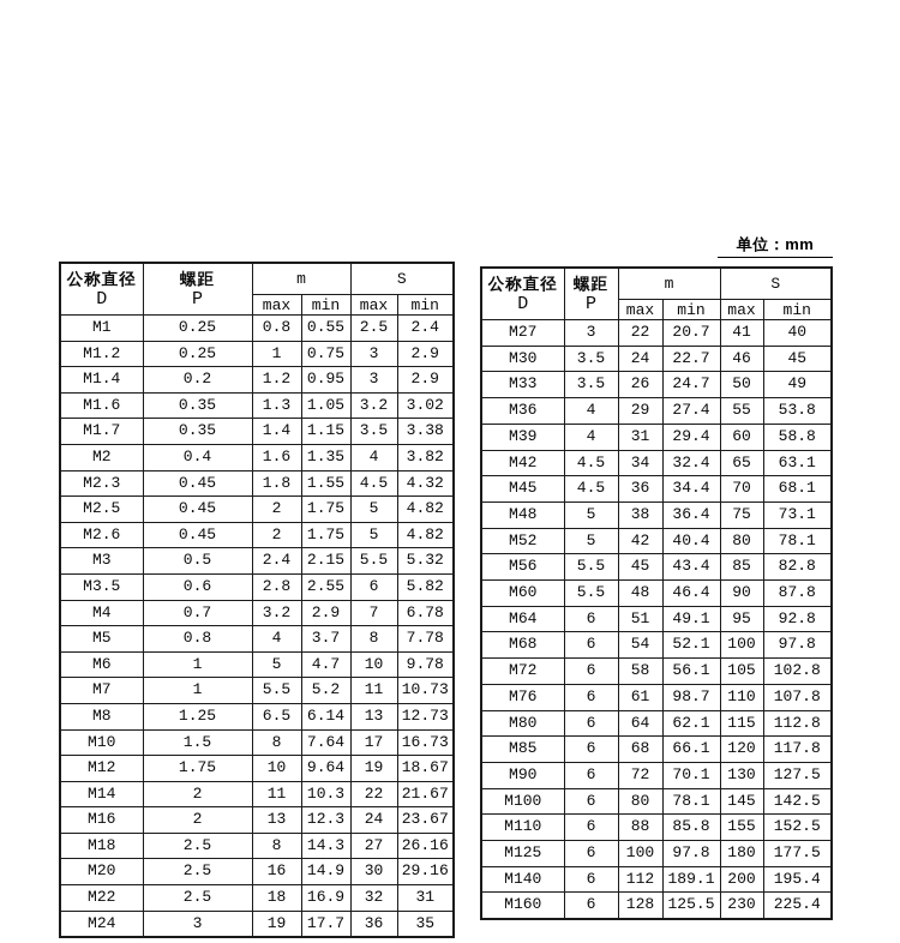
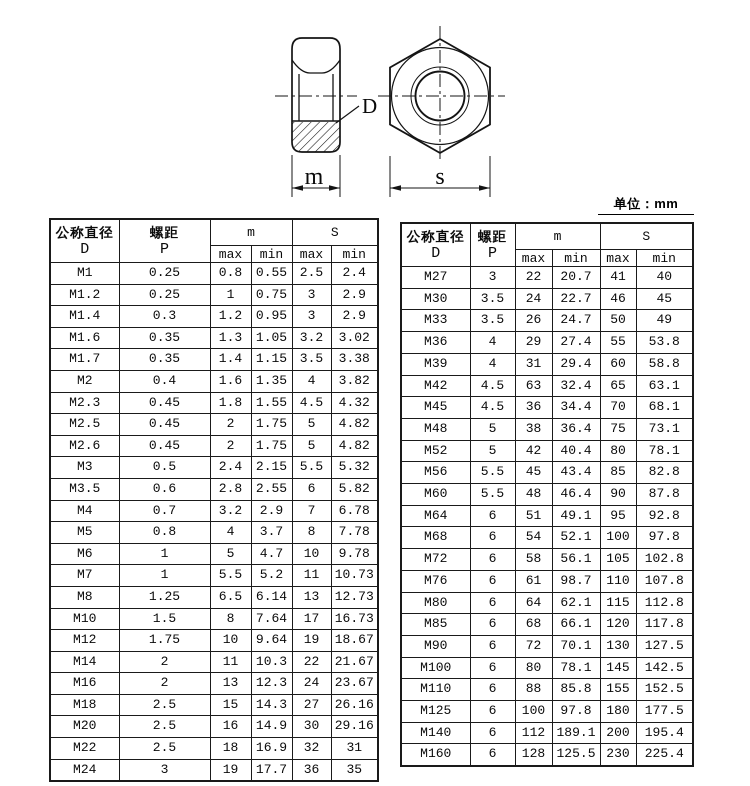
+ D
+ m
+ s
  单位：mm
  公称直径 D	螺距 P	m	S
  max	min	max	min
  M1	0.25	0.8	0.55	2.5	2.4
  M1.2	0.25	1	0.75	3	2.9
- M1.4	0.2	1.2	0.95	3	2.9
+ M1.4	0.3	1.2	0.95	3	2.9
  M1.6	0.35	1.3	1.05	3.2	3.02
  M1.7	0.35	1.4	1.15	3.5	3.38
  M2	0.4	1.6	1.35	4	3.82
  M2.3	0.45	1.8	1.55	4.5	4.32
  M2.5	0.45	2	1.75	5	4.82
  M2.6	0.45	2	1.75	5	4.82
  M3	0.5	2.4	2.15	5.5	5.32
  M3.5	0.6	2.8	2.55	6	5.82
  M4	0.7	3.2	2.9	7	6.78
  M5	0.8	4	3.7	8	7.78
  M6	1	5	4.7	10	9.78
  M7	1	5.5	5.2	11	10.73
  M8	1.25	6.5	6.14	13	12.73
  M10	1.5	8	7.64	17	16.73
  M12	1.75	10	9.64	19	18.67
  M14	2	11	10.3	22	21.67
  M16	2	13	12.3	24	23.67
- M18	2.5	8	14.3	27	26.16
+ M18	2.5	15	14.3	27	26.16
  M20	2.5	16	14.9	30	29.16
  M22	2.5	18	16.9	32	31
  M24	3	19	17.7	36	35
  公称直径 D	螺距 P	m	S
  max	min	max	min
  M27	3	22	20.7	41	40
  M30	3.5	24	22.7	46	45
  M33	3.5	26	24.7	50	49
  M36	4	29	27.4	55	53.8
  M39	4	31	29.4	60	58.8
- M42	4.5	34	32.4	65	63.1
+ M42	4.5	63	32.4	65	63.1
  M45	4.5	36	34.4	70	68.1
  M48	5	38	36.4	75	73.1
  M52	5	42	40.4	80	78.1
  M56	5.5	45	43.4	85	82.8
  M60	5.5	48	46.4	90	87.8
  M64	6	51	49.1	95	92.8
  M68	6	54	52.1	100	97.8
  M72	6	58	56.1	105	102.8
  M76	6	61	98.7	110	107.8
  M80	6	64	62.1	115	112.8
  M85	6	68	66.1	120	117.8
  M90	6	72	70.1	130	127.5
  M100	6	80	78.1	145	142.5
  M110	6	88	85.8	155	152.5
  M125	6	100	97.8	180	177.5
  M140	6	112	189.1	200	195.4
  M160	6	128	125.5	230	225.4
